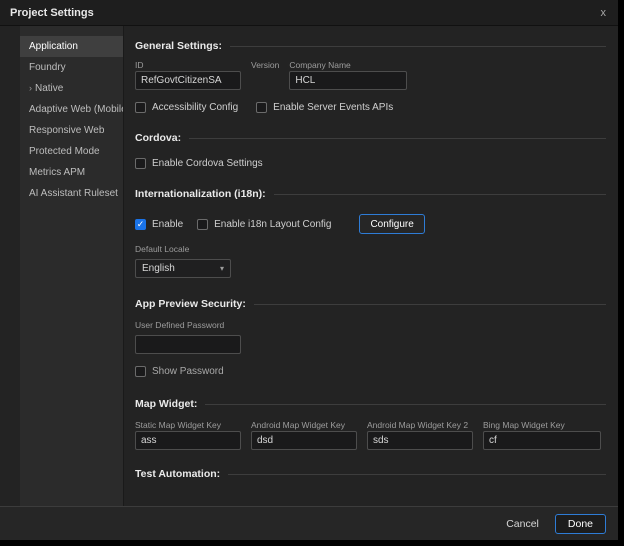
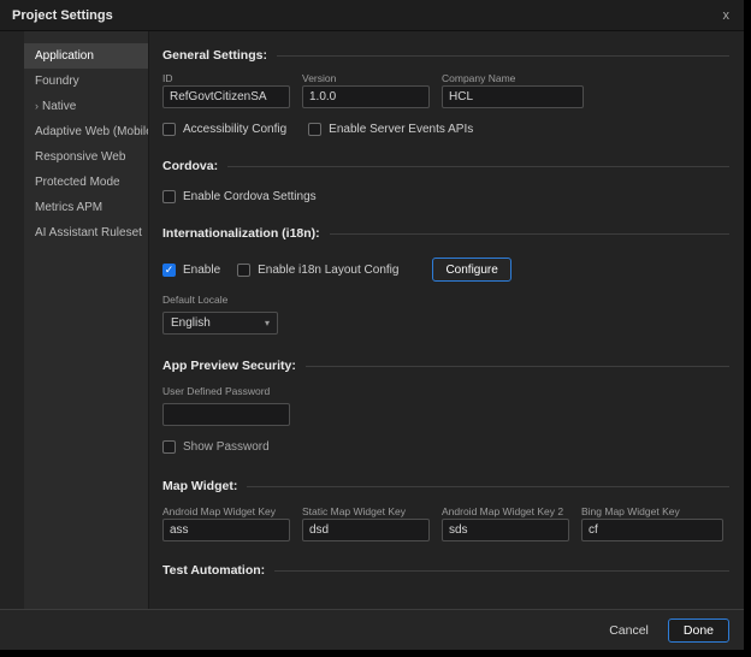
  Project Settings
  x
  Application
  Foundry
  › Native
  Adaptive Web (Mobil
  Responsive Web
  Protected Mode
  Metrics APM
  AI Assistant Ruleset
  General Settings:
  ID
  RefGovtCitizenSA
  Version
+ 1.0.0
  Company Name
  HCL
  Accessibility Config
  Enable Server Events APIs
  Cordova:
  Enable Cordova Settings
  Internationalization (i18n):
  Enable
  Enable i18n Layout Config
  Configure
  Default Locale
  English
  ▾
  App Preview Security:
  User Defined Password
  Show Password
  Map Widget:
- Static Map Widget Key
+ Android Map Widget Key
  ass
- Android Map Widget Key
+ Static Map Widget Key
  dsd
  Android Map Widget Key 2
  sds
  Bing Map Widget Key
  cf
  Test Automation:
  Cancel
  Done
